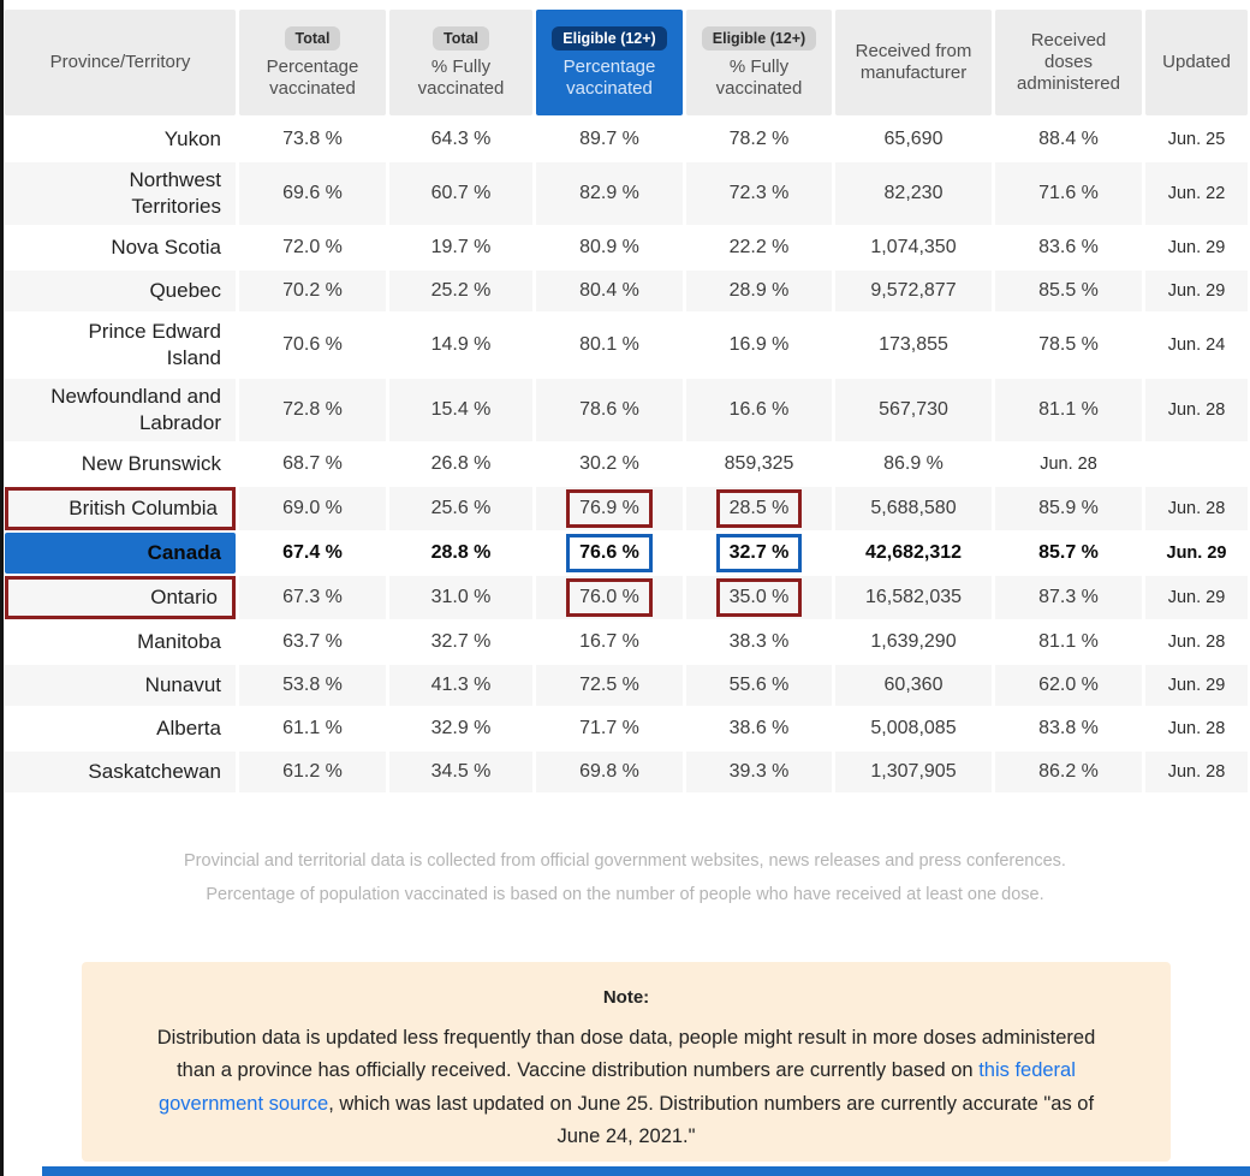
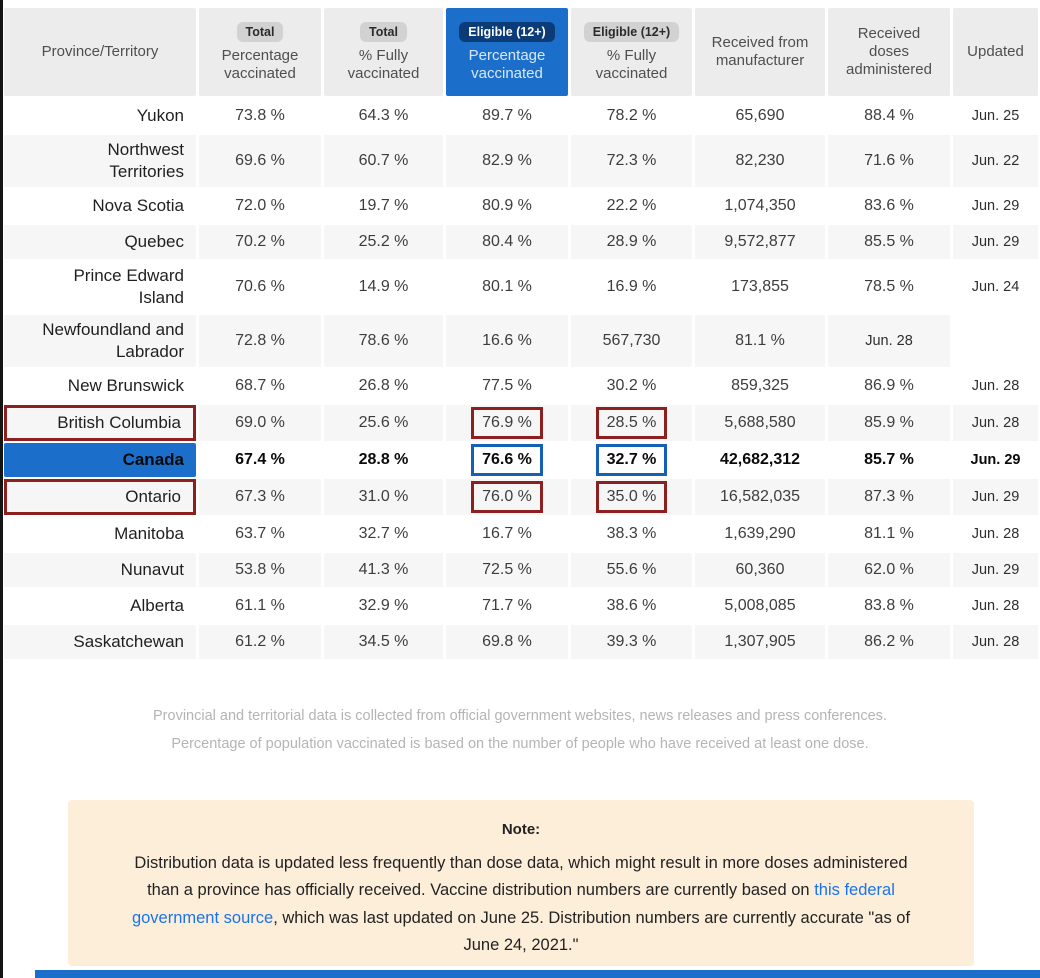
  Province/Territory
  Total
  Percentage vaccinated
  Total
  % Fully vaccinated
  Eligible (12+)
  Percentage vaccinated
  Eligible (12+)
  % Fully vaccinated
  Received from manufacturer
  Received doses administered
  Updated
  Yukon
  73.8 %
  64.3 %
  89.7 %
  78.2 %
  65,690
  88.4 %
  Jun. 25
  Northwest Territories
  69.6 %
  60.7 %
  82.9 %
  72.3 %
  82,230
  71.6 %
  Jun. 22
  Nova Scotia
  72.0 %
  19.7 %
  80.9 %
  22.2 %
  1,074,350
  83.6 %
  Jun. 29
  Quebec
  70.2 %
  25.2 %
  80.4 %
  28.9 %
  9,572,877
  85.5 %
  Jun. 29
  Prince Edward Island
  70.6 %
  14.9 %
  80.1 %
  16.9 %
  173,855
  78.5 %
  Jun. 24
  Newfoundland and Labrador
  72.8 %
- 15.4 %
  78.6 %
  16.6 %
  567,730
  81.1 %
  Jun. 28
  New Brunswick
  68.7 %
  26.8 %
+ 77.5 %
  30.2 %
  859,325
  86.9 %
  Jun. 28
  British Columbia
  69.0 %
  25.6 %
  76.9 %
  28.5 %
  5,688,580
  85.9 %
  Jun. 28
  Canada
  67.4 %
  28.8 %
  76.6 %
  32.7 %
  42,682,312
  85.7 %
  Jun. 29
  Ontario
  67.3 %
  31.0 %
  76.0 %
  35.0 %
  16,582,035
  87.3 %
  Jun. 29
  Manitoba
  63.7 %
  32.7 %
  16.7 %
  38.3 %
  1,639,290
  81.1 %
  Jun. 28
  Nunavut
  53.8 %
  41.3 %
  72.5 %
  55.6 %
  60,360
  62.0 %
  Jun. 29
  Alberta
  61.1 %
  32.9 %
  71.7 %
  38.6 %
  5,008,085
  83.8 %
  Jun. 28
  Saskatchewan
  61.2 %
  34.5 %
  69.8 %
  39.3 %
  1,307,905
  86.2 %
  Jun. 28
  Provincial and territorial data is collected from official government websites, news releases and press conferences.
  Percentage of population vaccinated is based on the number of people who have received at least one dose.
  Note:
- Distribution data is updated less frequently than dose data, people might result in more doses administered than a province has officially received. Vaccine distribution numbers are currently based on this federal government source, which was last updated on June 25. Distribution numbers are currently accurate "as of June 24, 2021."
+ Distribution data is updated less frequently than dose data, which might result in more doses administered than a province has officially received. Vaccine distribution numbers are currently based on this federal government source, which was last updated on June 25. Distribution numbers are currently accurate "as of June 24, 2021."
